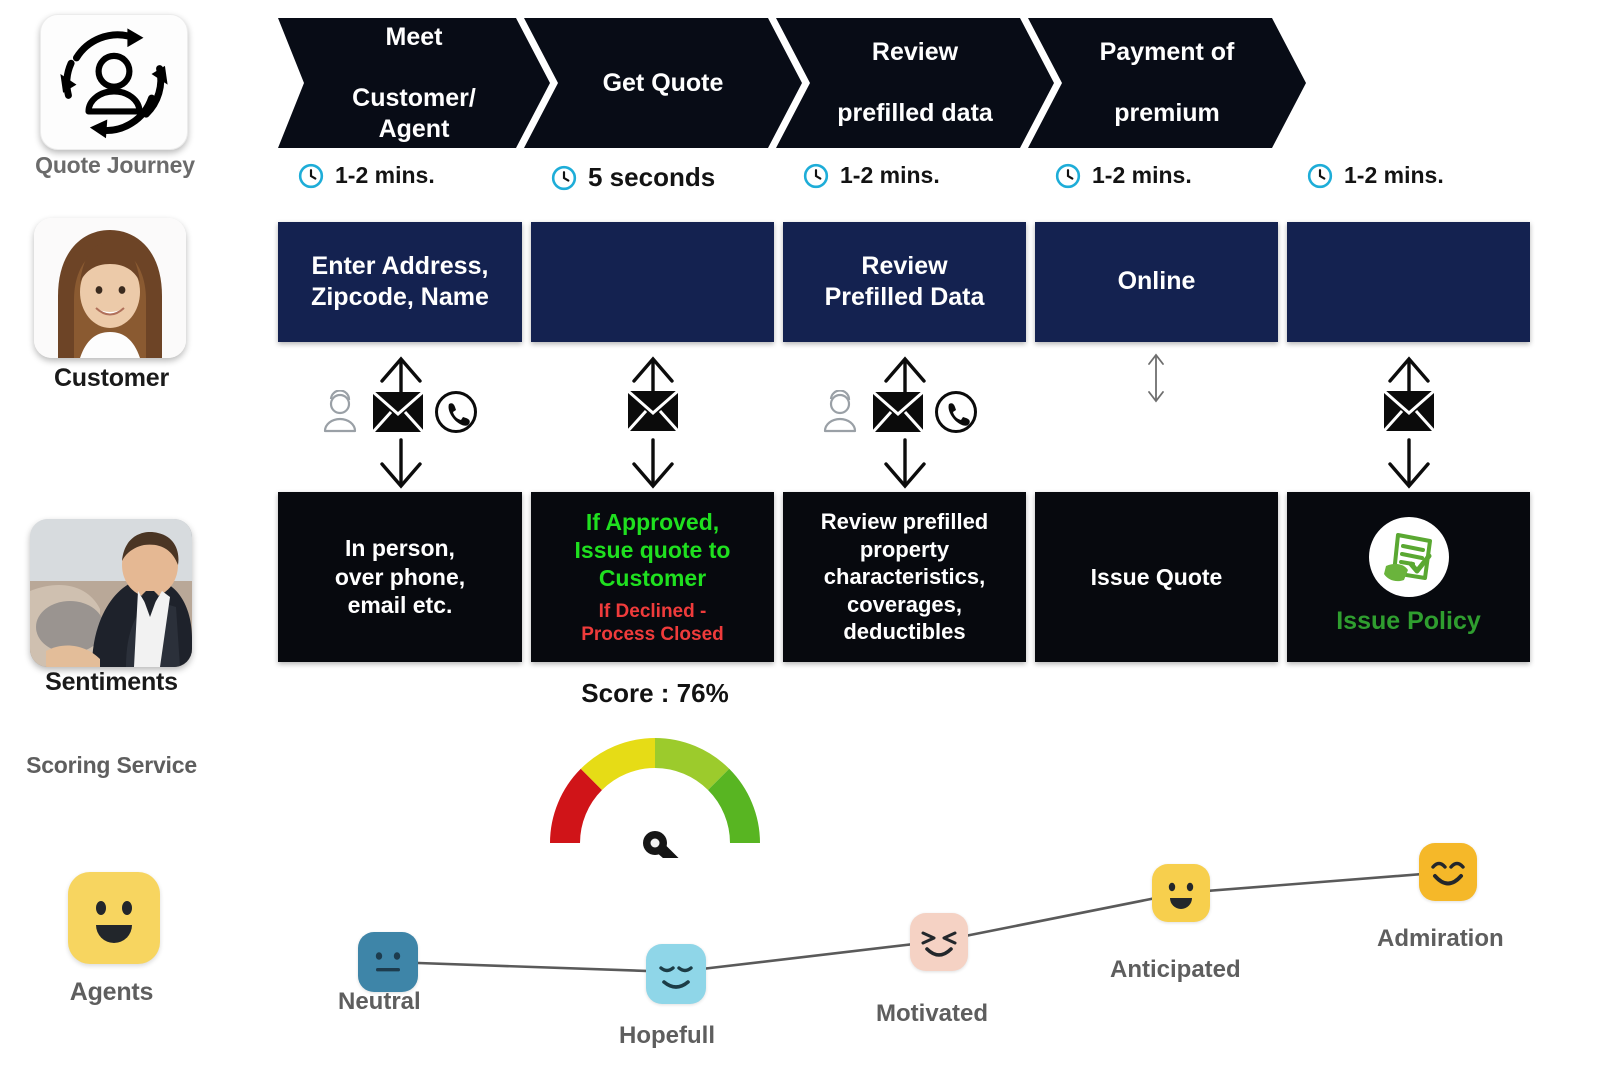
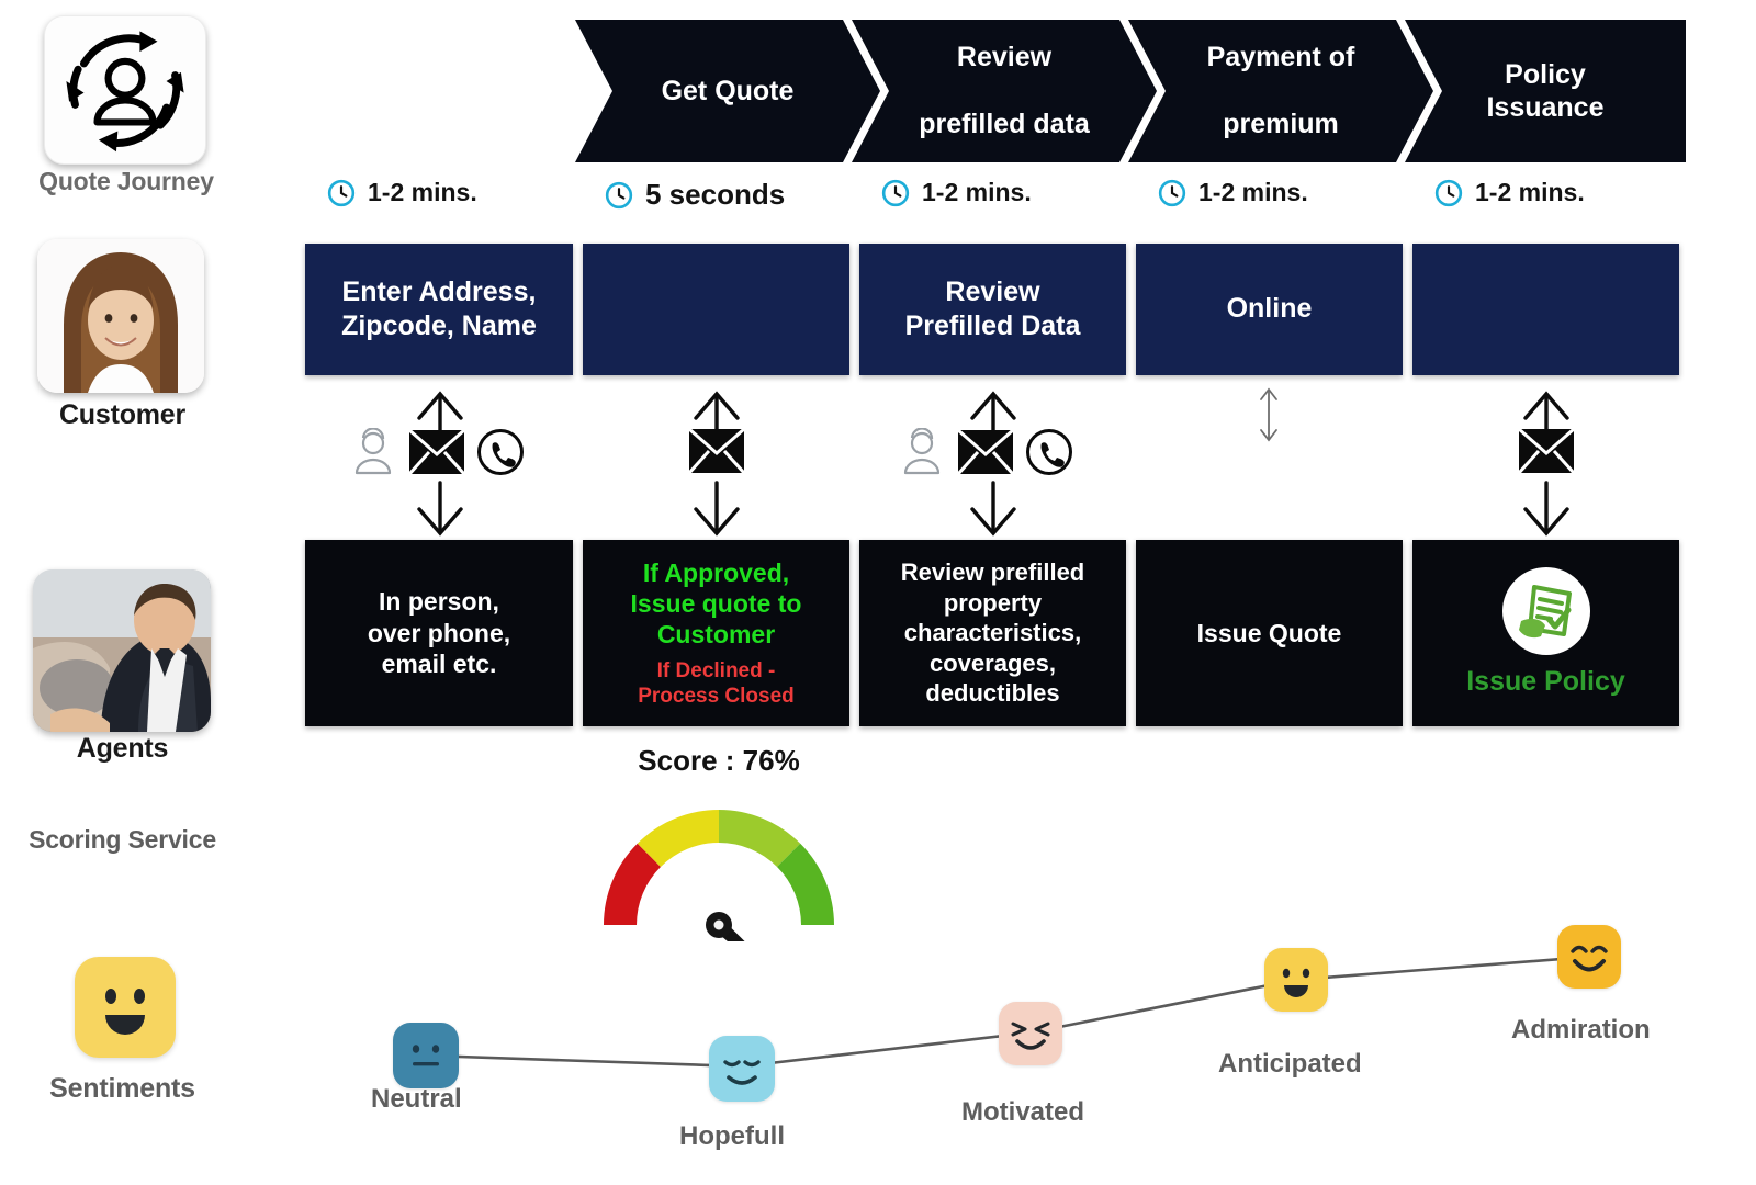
  Quote Journey
  Customer
- Sentiments
+ Agents
  Scoring Service
- Agents
+ Sentiments
- Meet
- Customer/ Agent
  Get Quote
  Review
  prefilled data
  Payment of
  premium
+ Policy Issuance
  1-2 mins.
  5 seconds
  1-2 mins.
  1-2 mins.
  1-2 mins.
  Enter Address,
  Zipcode, Name
  Review
  Prefilled Data
  Online
  In person,
  over phone,
  email etc.
  If Approved,
  Issue quote to
  Customer
  If Declined -
  Process Closed
  Review prefilled
  property
  characteristics,
  coverages,
  deductibles
  Issue Quote
  Issue Policy
  Score : 76%
  Neutral
  Hopefull
  Motivated
  Anticipated
  Admiration
